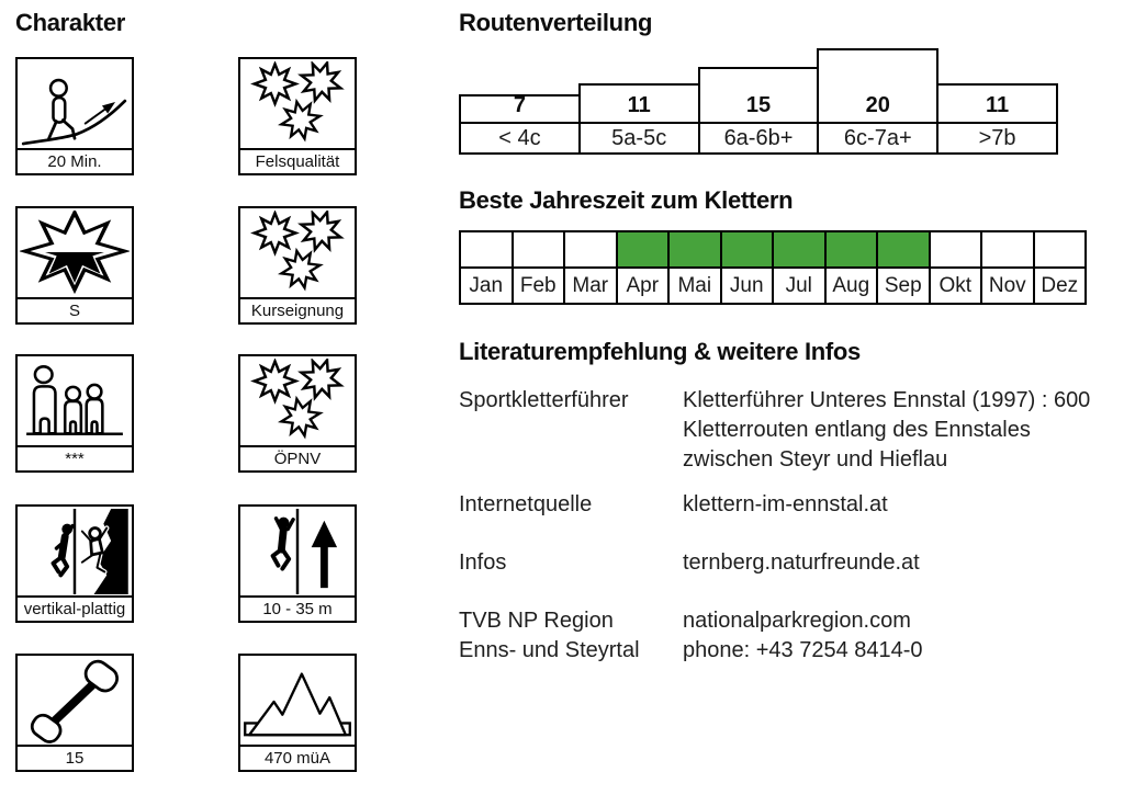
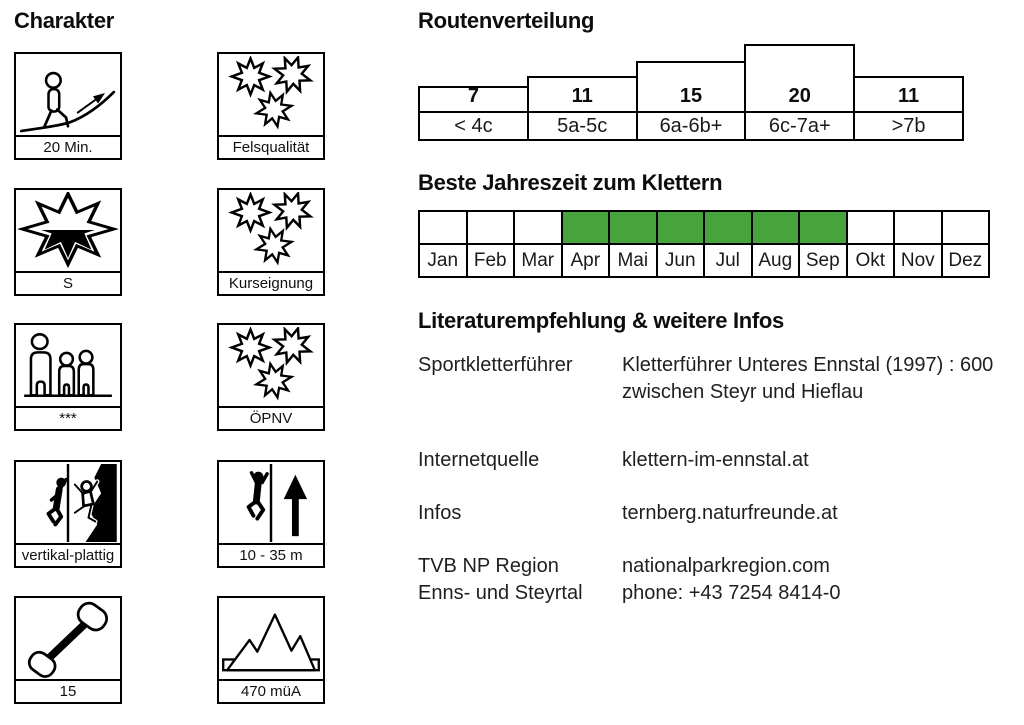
  Charakter
  20 Min.
  S
  ***
  vertikal-plattig
  15
  Felsqualität
  Kurseignung
  ÖPNV
  10 - 35 m
  470 müA
  Routenverteilung
  7
  11
  15
  20
  11
  < 4c
  5a-5c
  6a-6b+
  6c-7a+
  >7b
  Beste Jahreszeit zum Klettern
  Jan
  Feb
  Mar
  Apr
  Mai
  Jun
  Jul
  Aug
  Sep
  Okt
  Nov
  Dez
  Literaturempfehlung & weitere Infos
  Sportkletterführer
  Kletterführer Unteres Ennstal (1997) : 600
- Kletterrouten entlang des Ennstales
  zwischen Steyr und Hieflau
  Internetquelle
  klettern-im-ennstal.at
  Infos
  ternberg.naturfreunde.at
  TVB NP Region
  Enns- und Steyrtal
  nationalparkregion.com
  phone: +43 7254 8414-0
